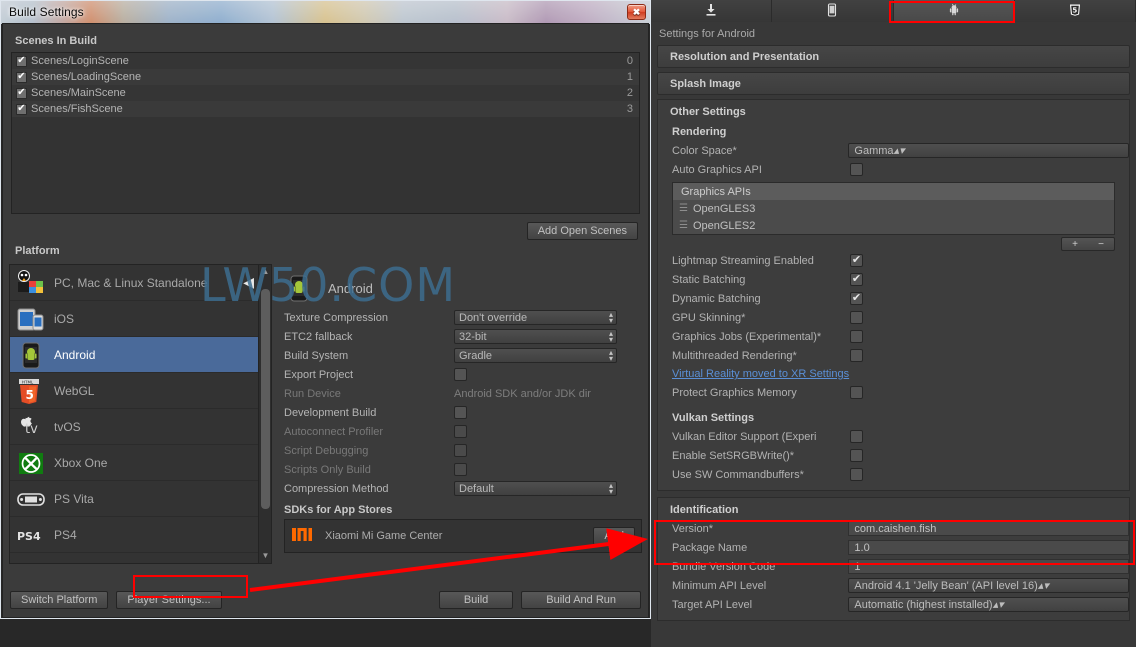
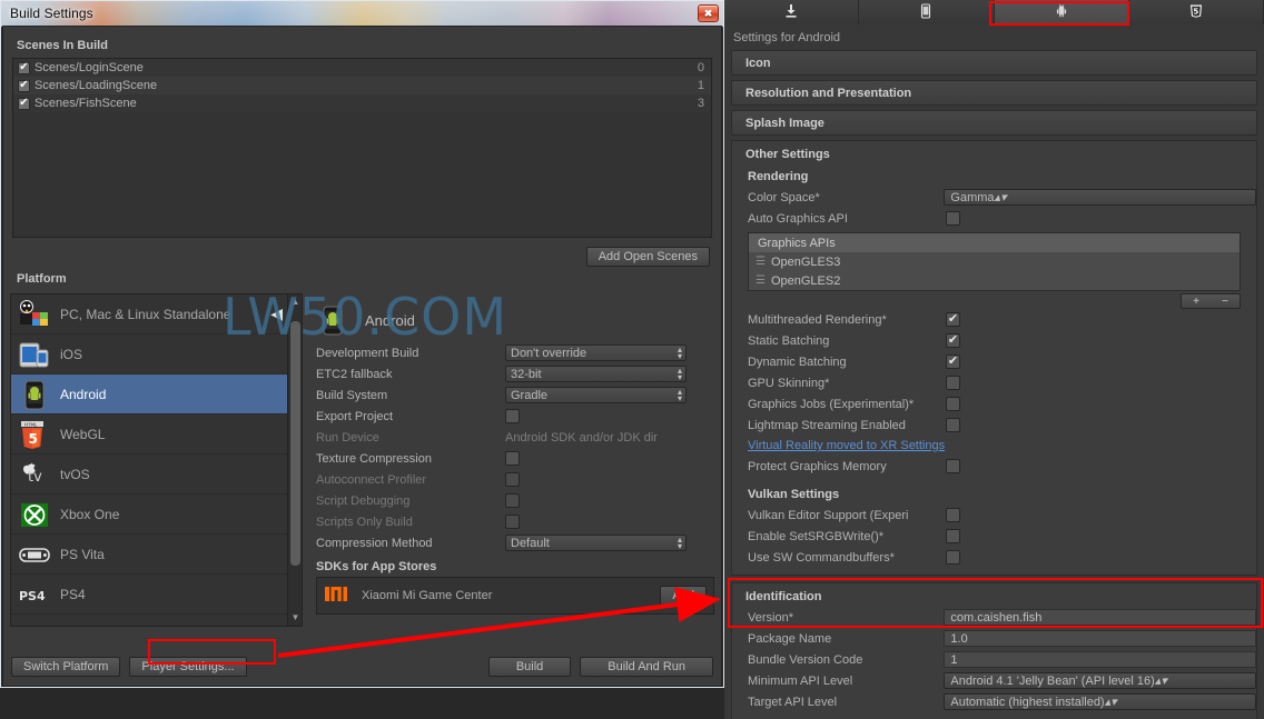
  Build Settings
  ✖
  Scenes In Build
  Scenes/LoginScene
  0
  Scenes/LoadingScene
  1
- Scenes/MainScene
- 2
  Scenes/FishScene
  3
  Add Open Scenes
  Platform
  PC, Mac & Linux Standalone
  ◀
  iOS
  Android
  5
  WebGL
  tv
  tvOS
  Xbox One
  PS Vita
  PS4
  PS4
  ▲
  ▼
  Android
- Texture Compression
+ Development Build
  Don't override
  ▴
  ▾
  ETC2 fallback
  32-bit
  ▴
  ▾
  Build System
  Gradle
  ▴
  ▾
  Export Project
  Run Device
  Android SDK and/or JDK dir
- Development Build
+ Texture Compression
  Autoconnect Profiler
  Script Debugging
  Scripts Only Build
  Compression Method
  Default
  ▴
  ▾
  SDKs for App Stores
  Xiaomi Mi Game Center
  Add
  Switch Platform
  Player Settings...
  Build
  Build And Run
  LW50.COM
  5
  Settings for Android
+ Icon
  Resolution and Presentation
  Splash Image
  Other Settings
  Rendering
  Color Space*
  Gamma
  ▴▾
  Auto Graphics API
  Graphics APIs
  ☰
  OpenGLES3
  ☰
  OpenGLES2
  +
  −
- Lightmap Streaming Enabled
+ Multithreaded Rendering*
  Static Batching
  Dynamic Batching
  GPU Skinning*
  Graphics Jobs (Experimental)*
- Multithreaded Rendering*
+ Lightmap Streaming Enabled
  Virtual Reality moved to XR Settings
  Protect Graphics Memory
  Vulkan Settings
  Vulkan Editor Support (Experi
  Enable SetSRGBWrite()*
  Use SW Commandbuffers*
  Identification
  Version*
  com.caishen.fish
  Package Name
  1.0
  Bundle Version Code
  1
  Minimum API Level
  Android 4.1 'Jelly Bean' (API level 16)
  ▴▾
  Target API Level
  Automatic (highest installed)
  ▴▾
